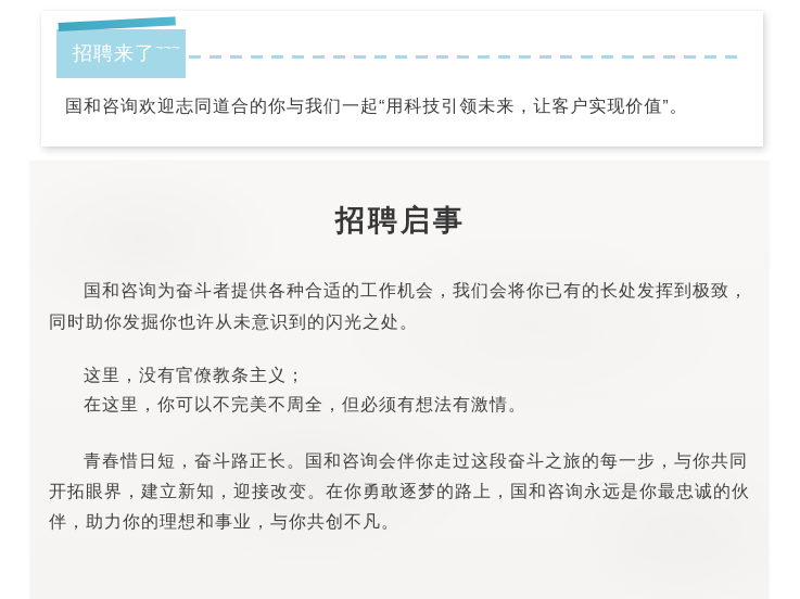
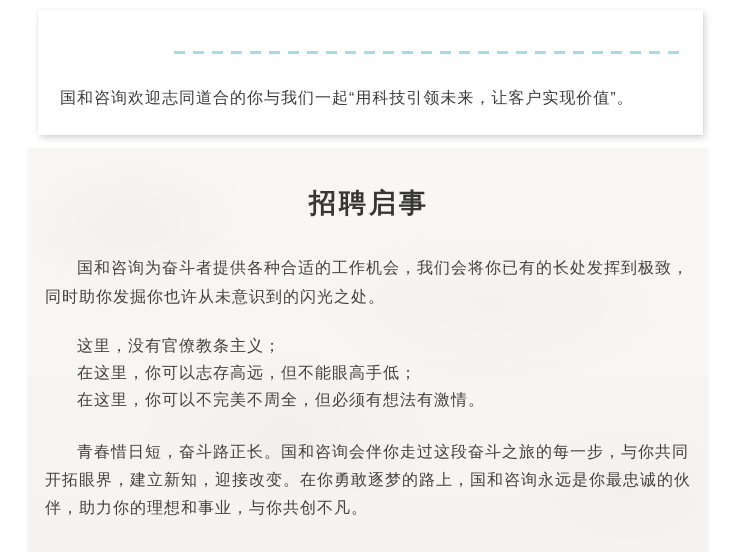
- 招聘来了~~~
  国和咨询欢迎志同道合的你与我们一起“用科技引领未来，让客户实现价值”。
  招聘启事
  国和咨询为奋斗者提供各种合适的工作机会，我们会将你已有的长处发挥到极致，同时助你发掘你也许从未意识到的闪光之处。
  这里，没有官僚教条主义；
+ 在这里，你可以志存高远，但不能眼高手低；
  在这里，你可以不完美不周全，但必须有想法有激情。
  青春惜日短，奋斗路正长。国和咨询会伴你走过这段奋斗之旅的每一步，与你共同开拓眼界，建立新知，迎接改变。在你勇敢逐梦的路上，国和咨询永远是你最忠诚的伙伴，助力你的理想和事业，与你共创不凡。
